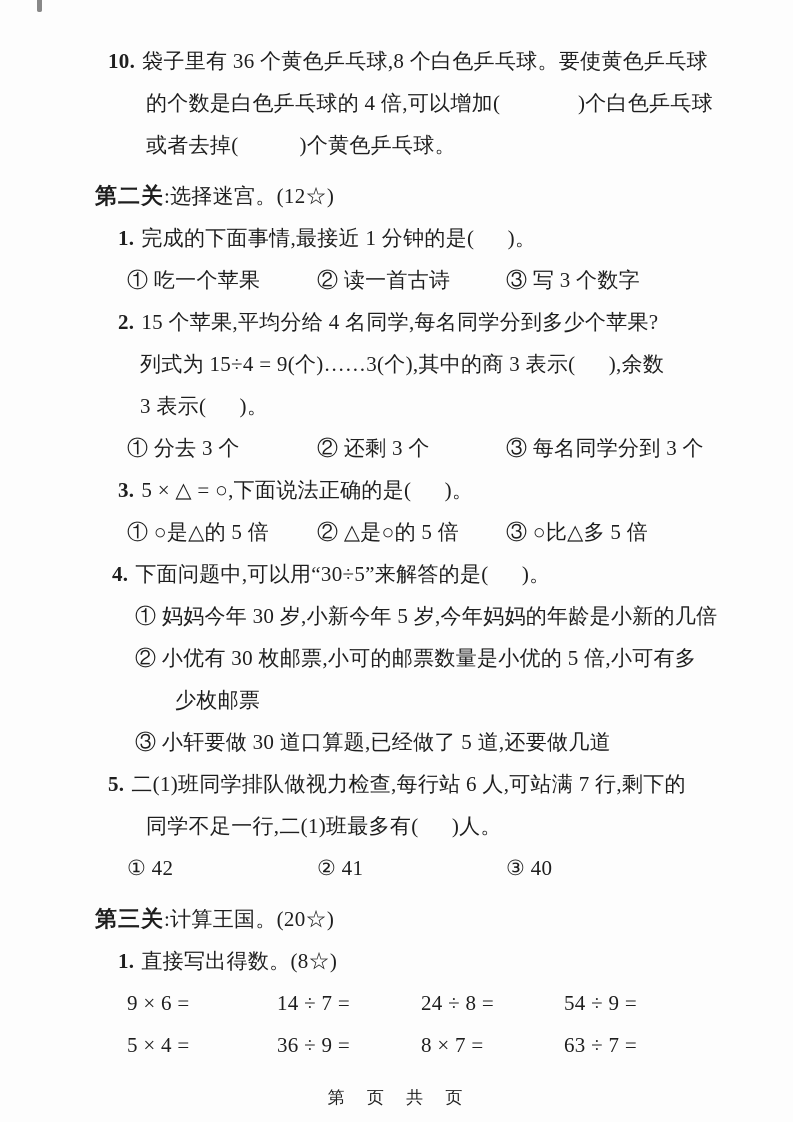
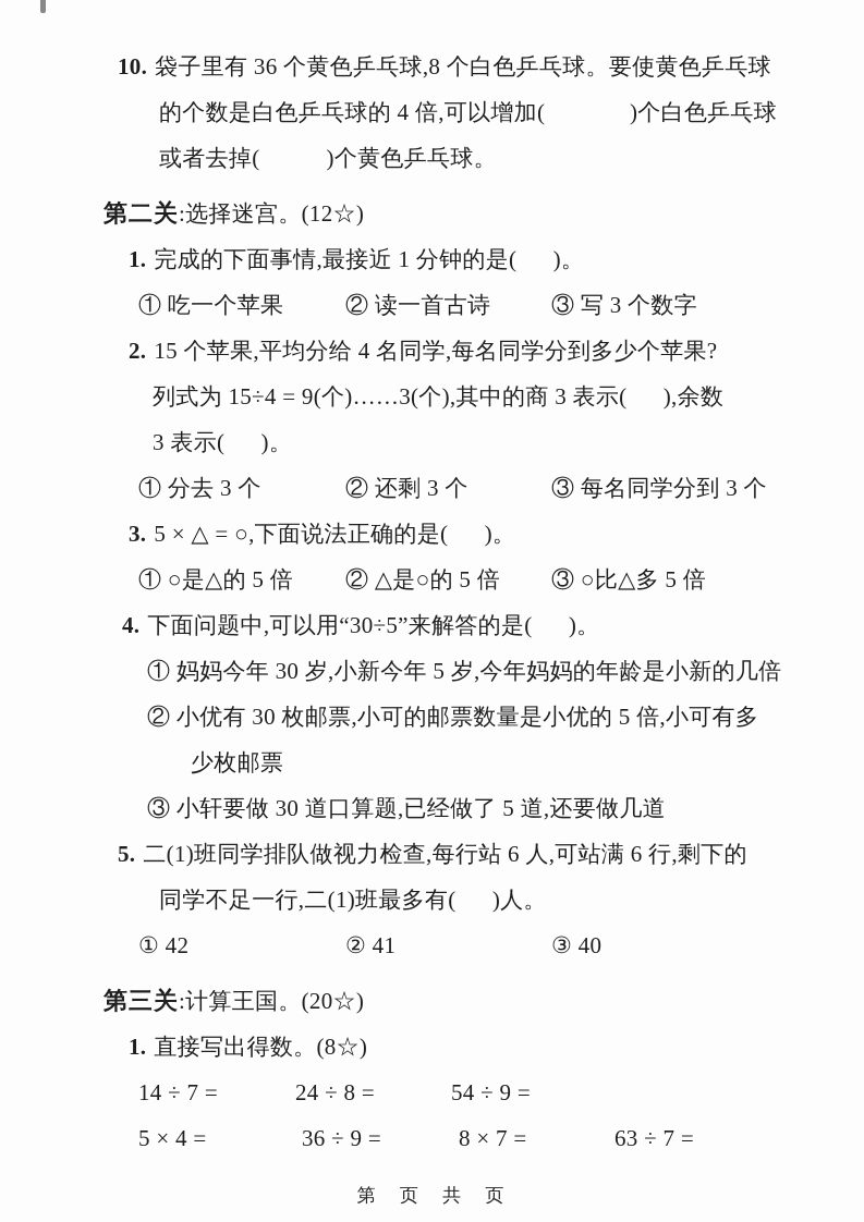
  10. 袋子里有 36 个黄色乒乓球,8 个白色乒乓球。要使黄色乒乓球
  的个数是白色乒乓球的 4 倍,可以增加( )个白色乒乓球
  或者去掉( )个黄色乒乓球。
  第二关:选择迷宫。(12☆)
  1. 完成的下面事情,最接近 1 分钟的是( )。
  ① 吃一个苹果
  ② 读一首古诗
  ③ 写 3 个数字
  2. 15 个苹果,平均分给 4 名同学,每名同学分到多少个苹果?
  列式为 15÷4 = 9(个)……3(个),其中的商 3 表示( ),余数
  3 表示( )。
  ① 分去 3 个
  ② 还剩 3 个
  ③ 每名同学分到 3 个
  3. 5 × △ = ○,下面说法正确的是( )。
  ① ○是△的 5 倍
  ② △是○的 5 倍
  ③ ○比△多 5 倍
  4. 下面问题中,可以用“30÷5”来解答的是( )。
  ① 妈妈今年 30 岁,小新今年 5 岁,今年妈妈的年龄是小新的几倍
  ② 小优有 30 枚邮票,小可的邮票数量是小优的 5 倍,小可有多
  少枚邮票
  ③ 小轩要做 30 道口算题,已经做了 5 道,还要做几道
- 5. 二(1)班同学排队做视力检查,每行站 6 人,可站满 7 行,剩下的
+ 5. 二(1)班同学排队做视力检查,每行站 6 人,可站满 6 行,剩下的
  同学不足一行,二(1)班最多有( )人。
  ① 42
  ② 41
  ③ 40
  第三关:计算王国。(20☆)
  1. 直接写出得数。(8☆)
- 9 × 6 =
  14 ÷ 7 =
  24 ÷ 8 =
  54 ÷ 9 =
  5 × 4 =
  36 ÷ 9 =
  8 × 7 =
  63 ÷ 7 =
  第 页 共 页
